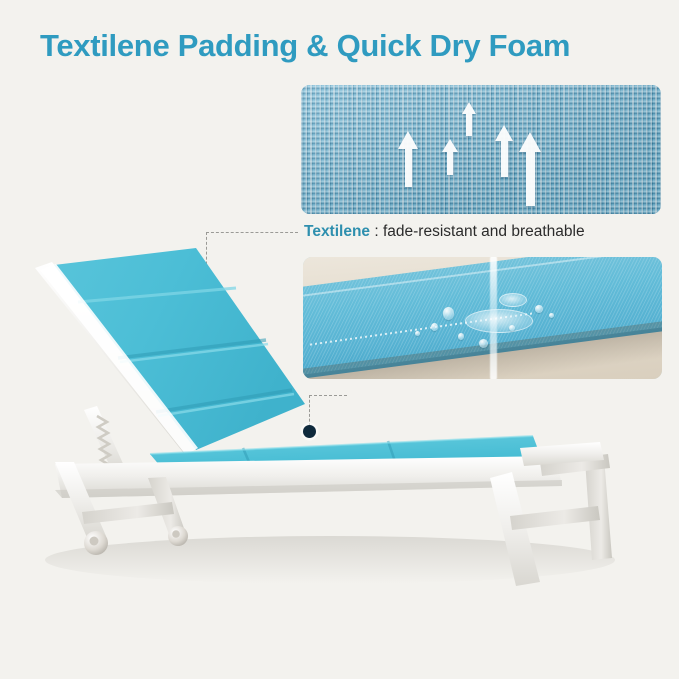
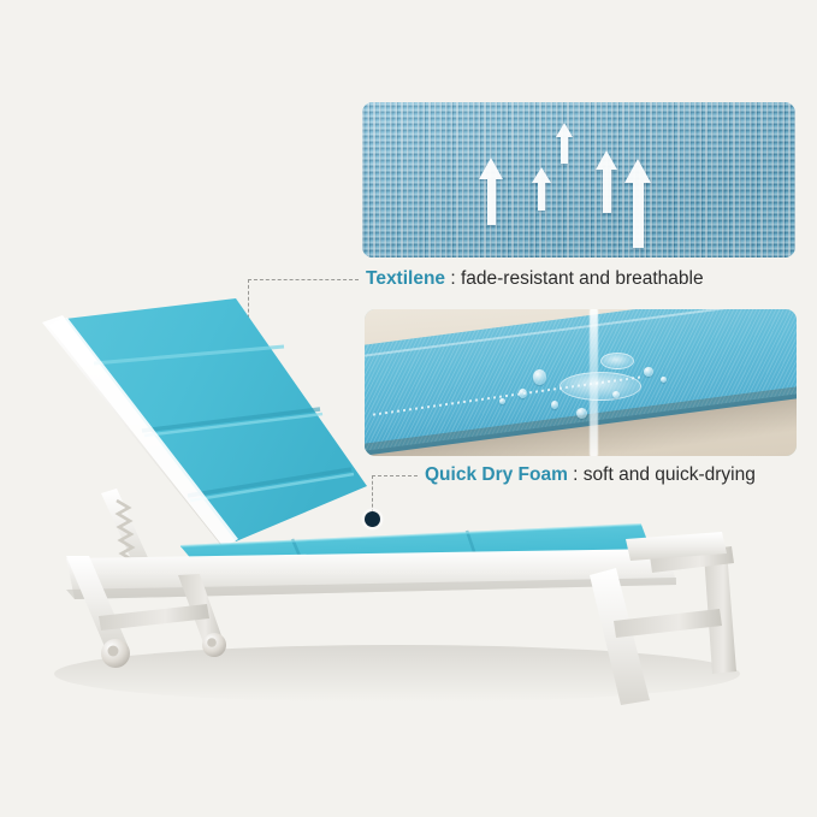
- Textilene Padding & Quick Dry Foam
  Textilene : fade-resistant and breathable
+ Quick Dry Foam : soft and quick-drying
